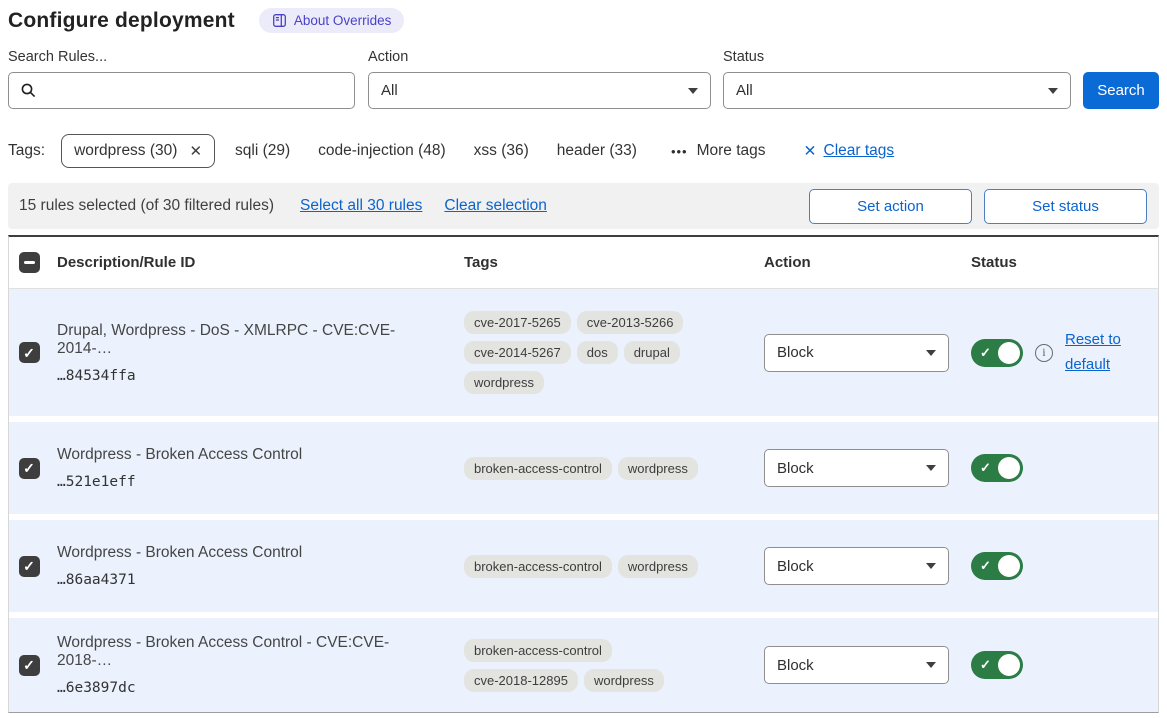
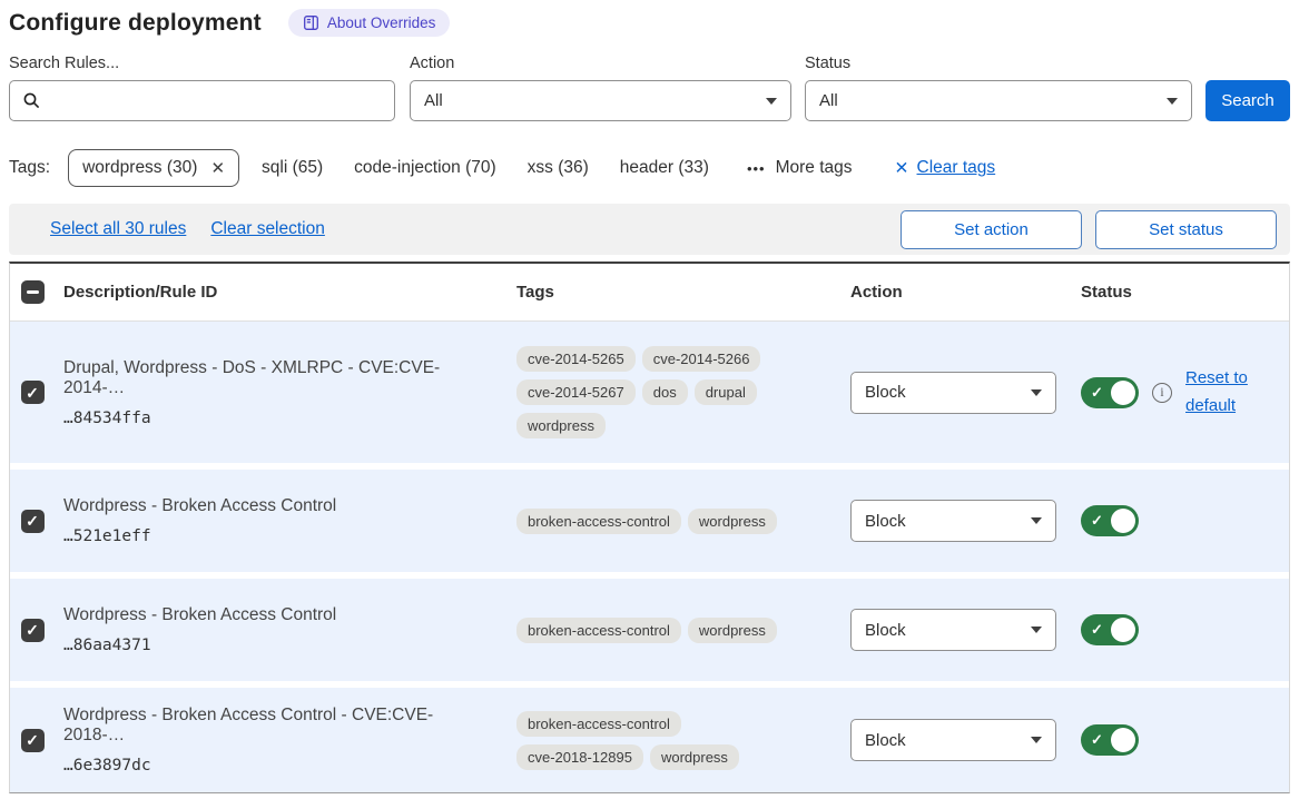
  Configure deployment
  About Overrides
  Search Rules...
  Action
  All
  Status
  All
  Search
  Tags:
  wordpress (30)
  ✕
- sqli (29)
+ sqli (65)
- code-injection (48)
+ code-injection (70)
  xss (36)
  header (33)
  •••
  More tags
  ✕
  Clear tags
- 15 rules selected (of 30 filtered rules)
  Select all 30 rules
  Clear selection
  Set action
  Set status
  Description/Rule ID
  Tags
  Action
  Status
  ✓
  Drupal, Wordpress - DoS - XMLRPC - CVE:CVE-2014-…
  …84534ffa
- cve-2017-5265
+ cve-2014-5265
- cve-2013-5266
+ cve-2014-5266
  cve-2014-5267
  dos
  drupal
  wordpress
  Block
  ✓
  i
  Reset to default
  ✓
  Wordpress - Broken Access Control
  …521e1eff
  broken-access-control
  wordpress
  Block
  ✓
  ✓
  Wordpress - Broken Access Control
  …86aa4371
  broken-access-control
  wordpress
  Block
  ✓
  ✓
  Wordpress - Broken Access Control - CVE:CVE-2018-…
  …6e3897dc
  broken-access-control
  cve-2018-12895
  wordpress
  Block
  ✓
